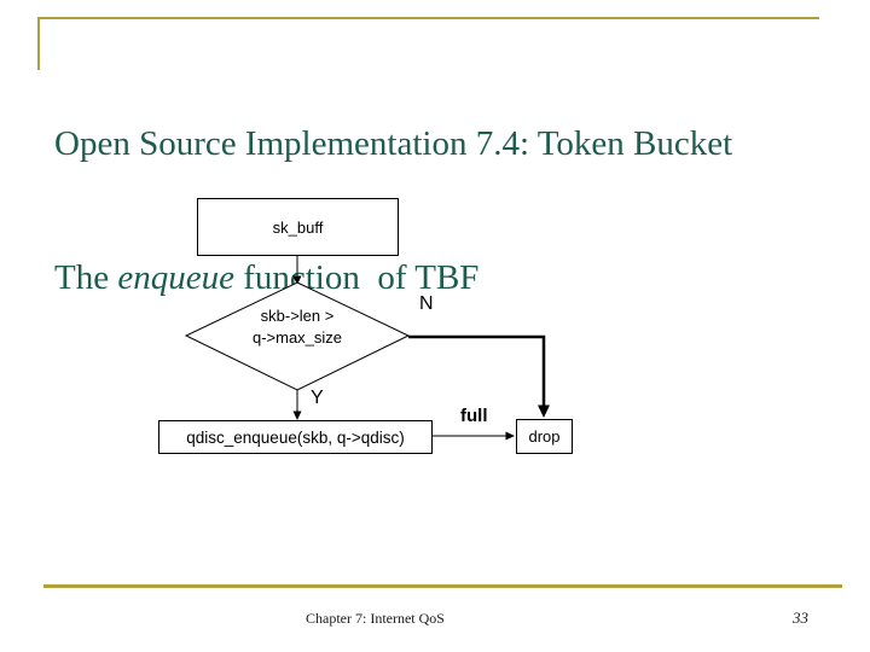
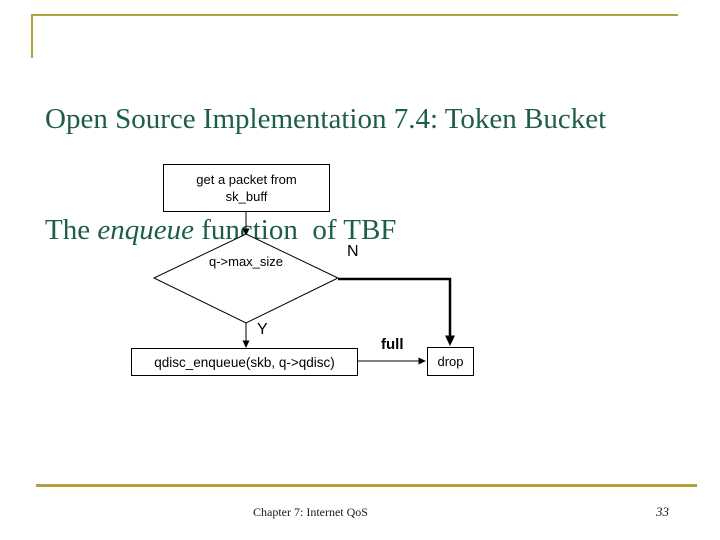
  Open Source Implementation 7.4: Token Bucket
  The enqueue funtion of TBF
+ get a packet from
  sk_buff
- skb->len >
  q->max_size
  qdisc_enqueue(skb, q->qdisc)
  drop
  N
  Y
  full
  Chapter 7: Internet QoS
  33
